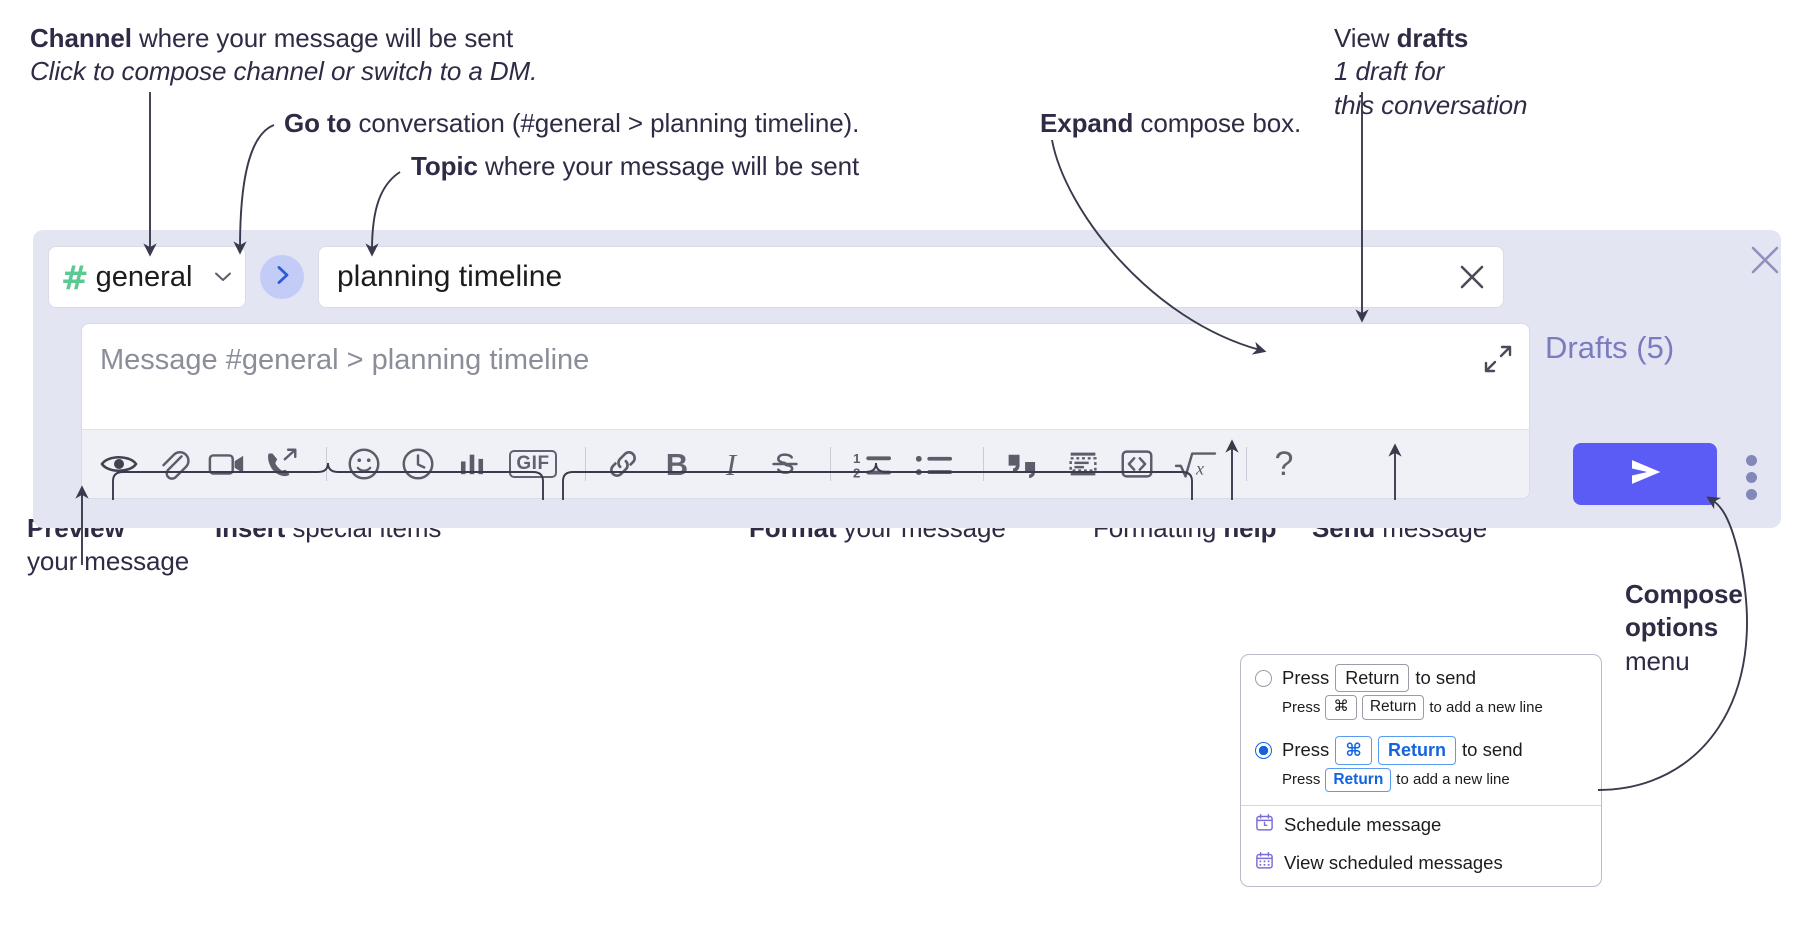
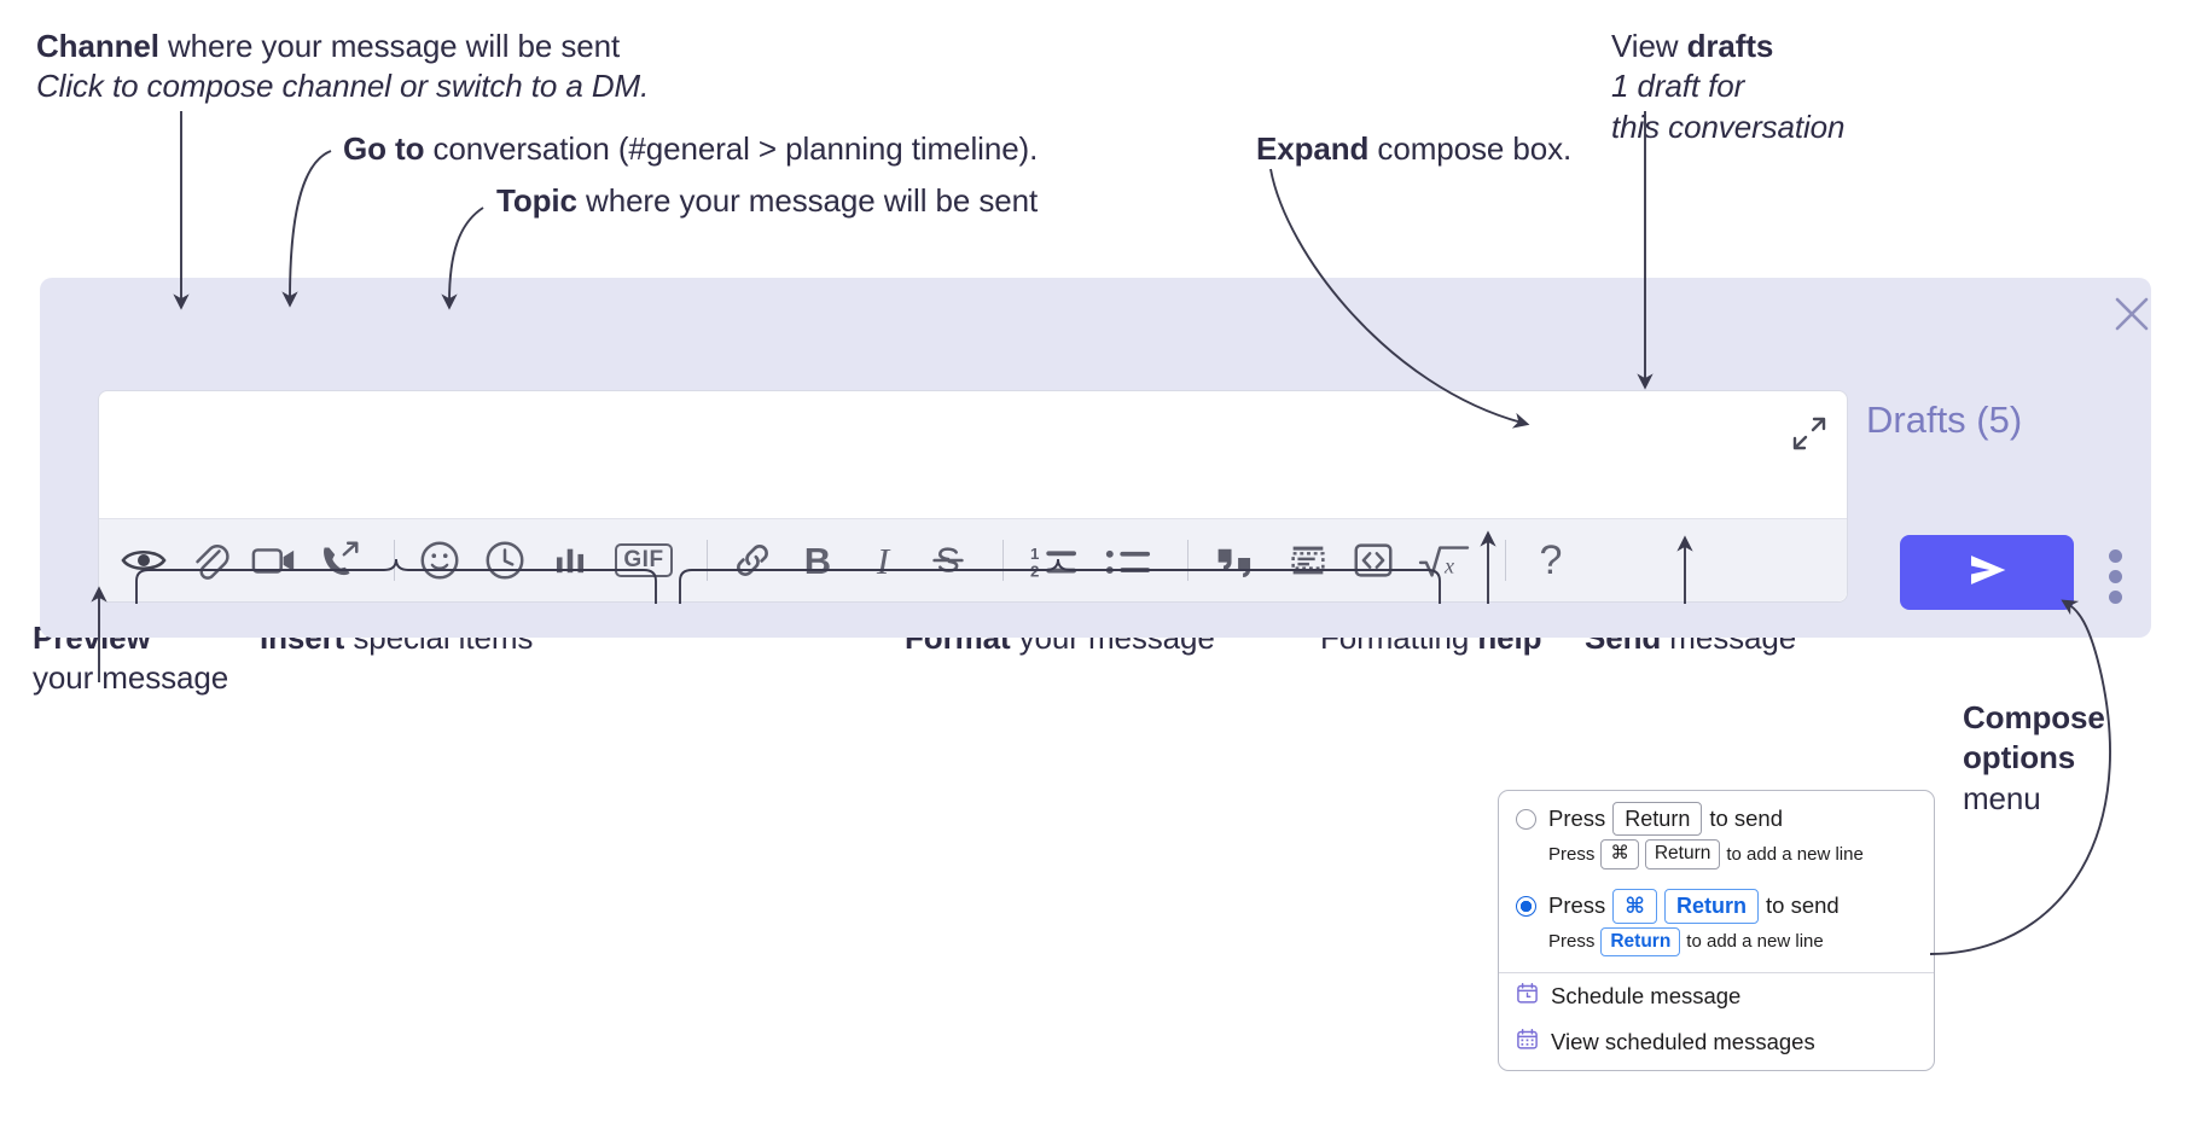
  Channel where your message will be sent
  Click to compose channel or switch to a DM.
  Go to conversation (#general > planning timeline).
  Topic where your message will be sent
  Expand compose box.
  View drafts
  1 draft for
  this conversation
  Preview
  your message
  Insert special items
  Format your message
  Formatting help
  Send message
  Compose
  options
  menu
- #
- general
- planning timeline
- Message #general > planning timeline
  GIF
  B
  I
  1
  x
  ?
  Drafts (5)
  Press
  Return
  to send
  Press
  ⌘
  Return
  to add a new line
  Press
  ⌘
  Return
  to send
  Press
  Return
  to add a new line
  Schedule message
  View scheduled messages
